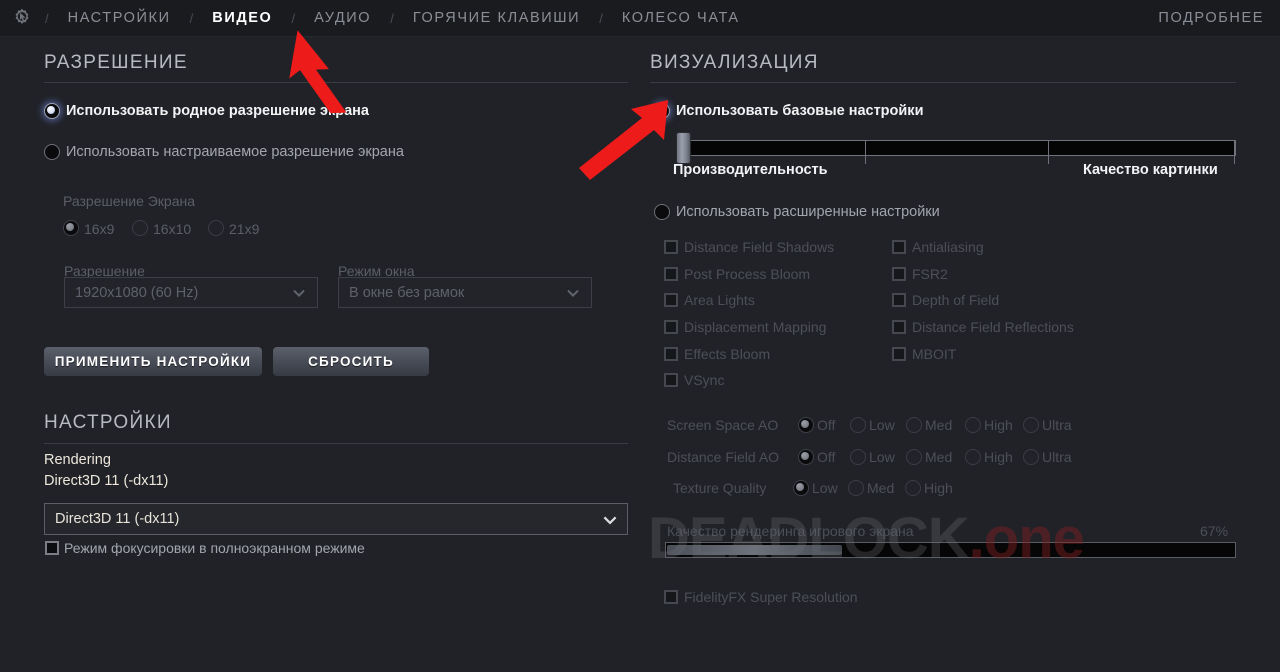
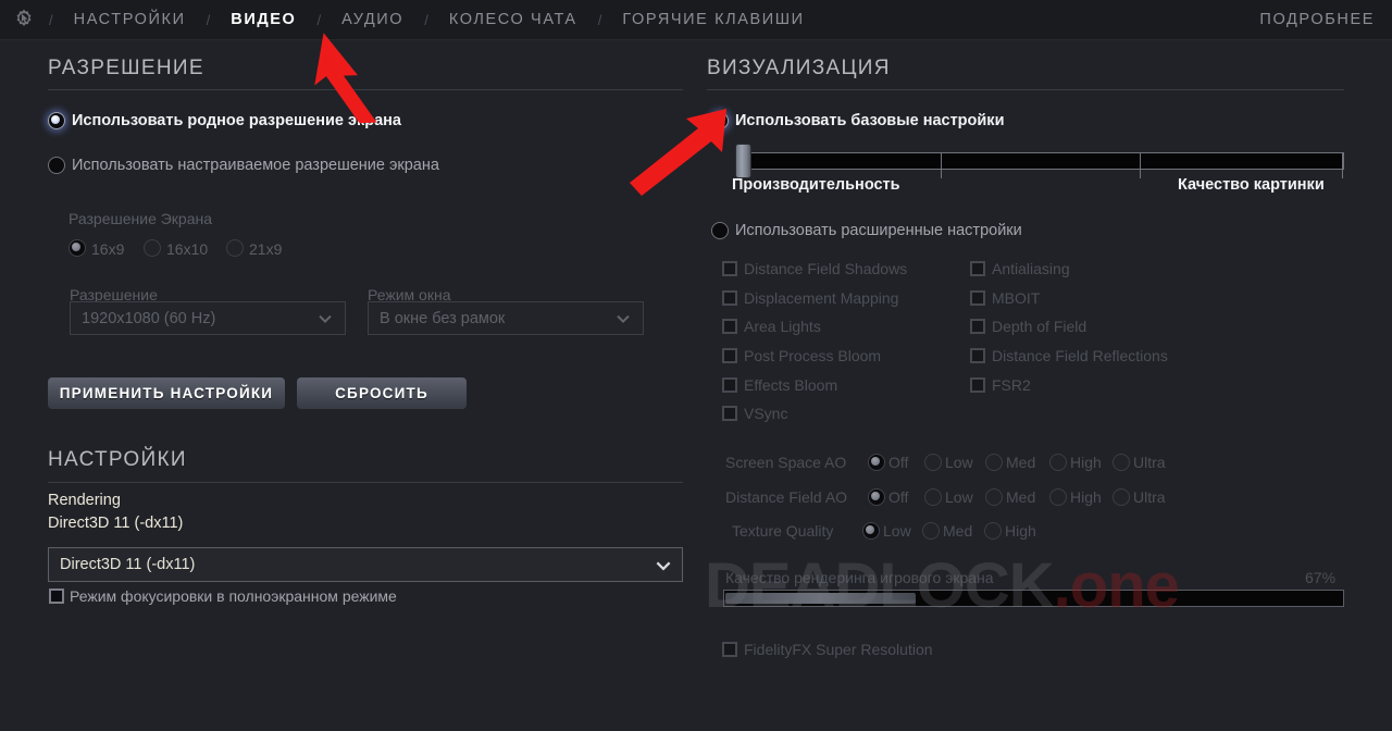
  /
  НАСТРОЙКИ
  /
  ВИДЕО
  /
  АУДИО
  /
- ГОРЯЧИЕ КЛАВИШИ
+ КОЛЕСО ЧАТА
  /
- КОЛЕСО ЧАТА
+ ГОРЯЧИЕ КЛАВИШИ
  ПОДРОБНЕЕ
  РАЗРЕШЕНИЕ
  Использовать родное разрешение эана
  Использовать настраиваемое разрешение экрана
  Разрешение Экрана
  16x9
  16x10
  21x9
  Разрешение
  1920x1080 (60 Hz)
  Режим окна
  В окне без рамок
  ПРИМЕНИТЬ НАСТРОЙКИ
  СБРОСИТЬ
  НАСТРОЙКИ
  Rendering
  Direct3D 11 (-dx11)
  Direct3D 11 (-dx11)
  Режим фокусировки в полноэкранном режиме
  ВИЗУАЛИЗАЦИЯ
  Использовать базовые настройки
  Производительность
  Качество картинки
  Использовать расширенные настройки
  Distance Field Shadows
- Post Process Bloom
+ Displacement Mapping
  Area Lights
- Displacement Mapping
+ Post Process Bloom
  Effects Bloom
  VSync
  Antialiasing
- FSR2
+ MBOIT
  Depth of Field
  Distance Field Reflections
- MBOIT
+ FSR2
  Screen Space AO
  Off
  Low
  Med
  High
  Ultra
  Distance Field AO
  Off
  Low
  Med
  High
  Ultra
  Texture Quality
  Low
  Med
  High
  Качество рендеринга игрового экрана
  67%
  FidelityFX Super Resolution
  DEADLOCK.one
